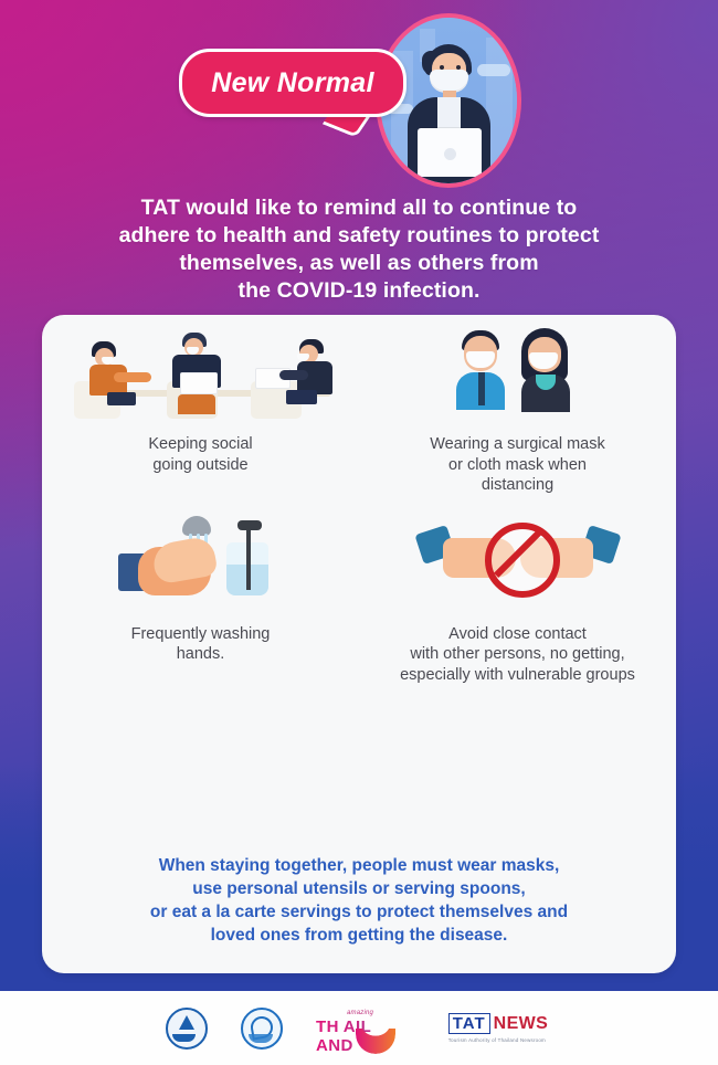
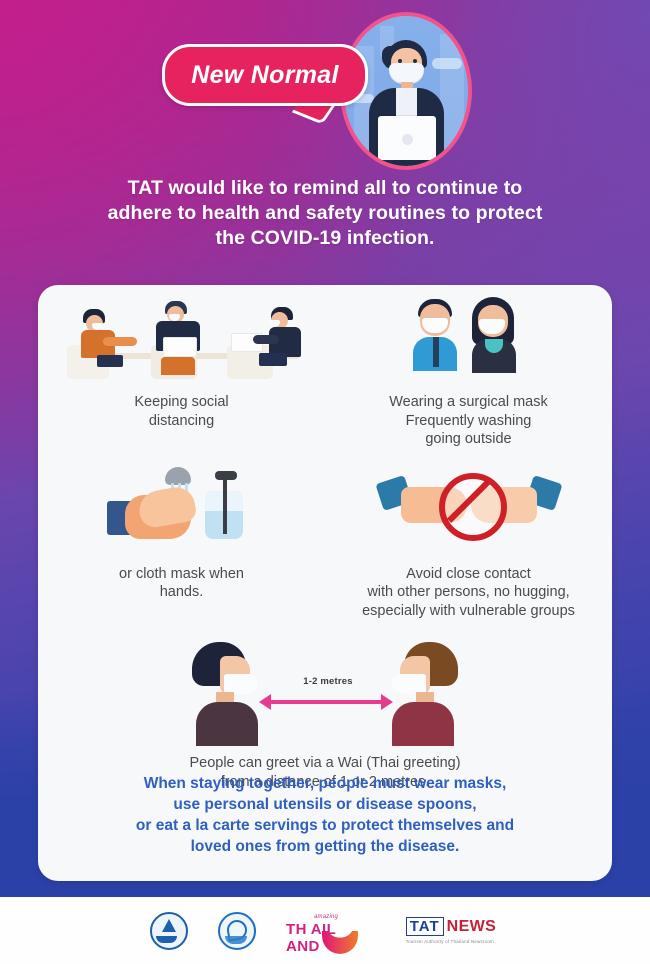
  New Normal
  TAT would like to remind all to continue to
  adhere to health and safety routines to protect
- themselves, as well as others from
  the COVID-19 infection.
  Keeping social
- going outside
+ distancing
  Wearing a surgical mask
- or cloth mask when
+ Frequently washing
- distancing
+ going outside
- Frequently washing
+ or cloth mask when
  hands.
  Avoid close contact
- with other persons, no getting,
+ with other persons, no hugging,
  especially with vulnerable groups
+ 1-2 metres
+ People can greet via a Wai (Thai greeting)
+ from a distance of 1 or 2 metres.
  When staying together, people must wear masks,
- use personal utensils or serving spoons,
+ use personal utensils or disease spoons,
  or eat a la carte servings to protect themselves and
  loved ones from getting the disease.
  TH AIL AND
  TAT
  NEWS
